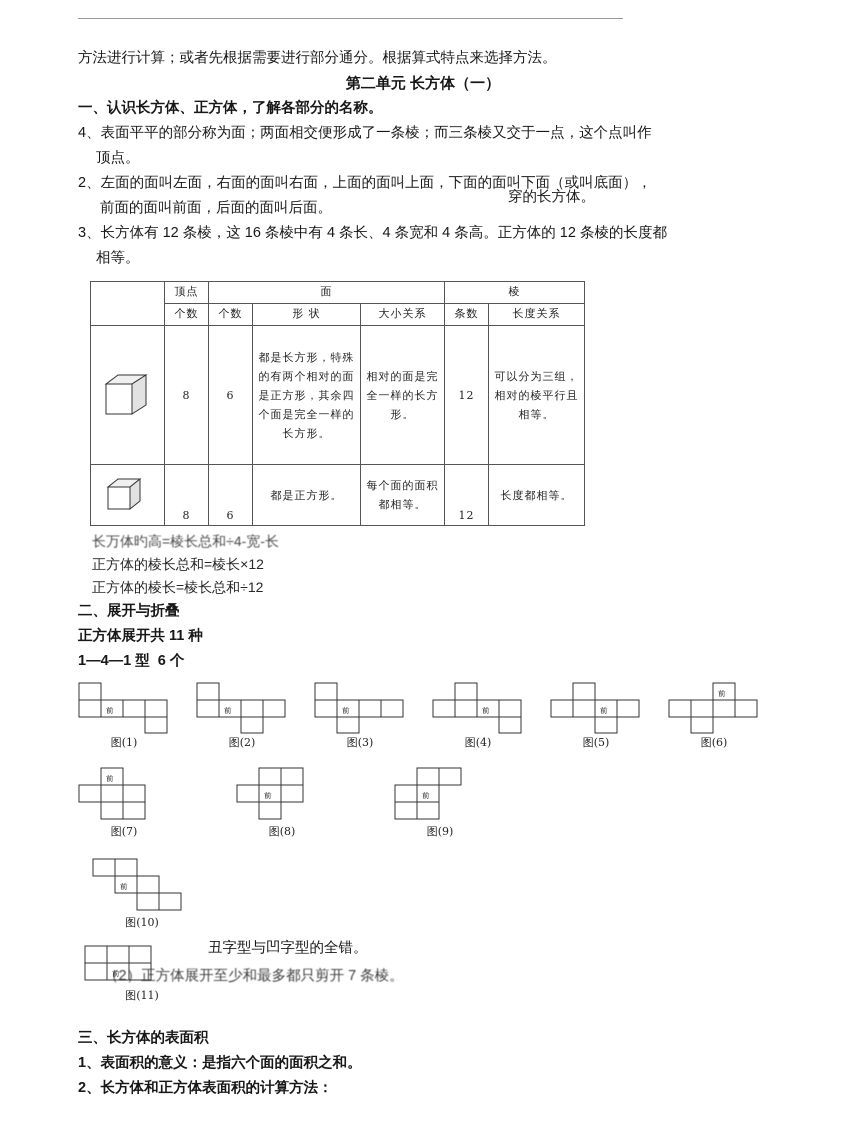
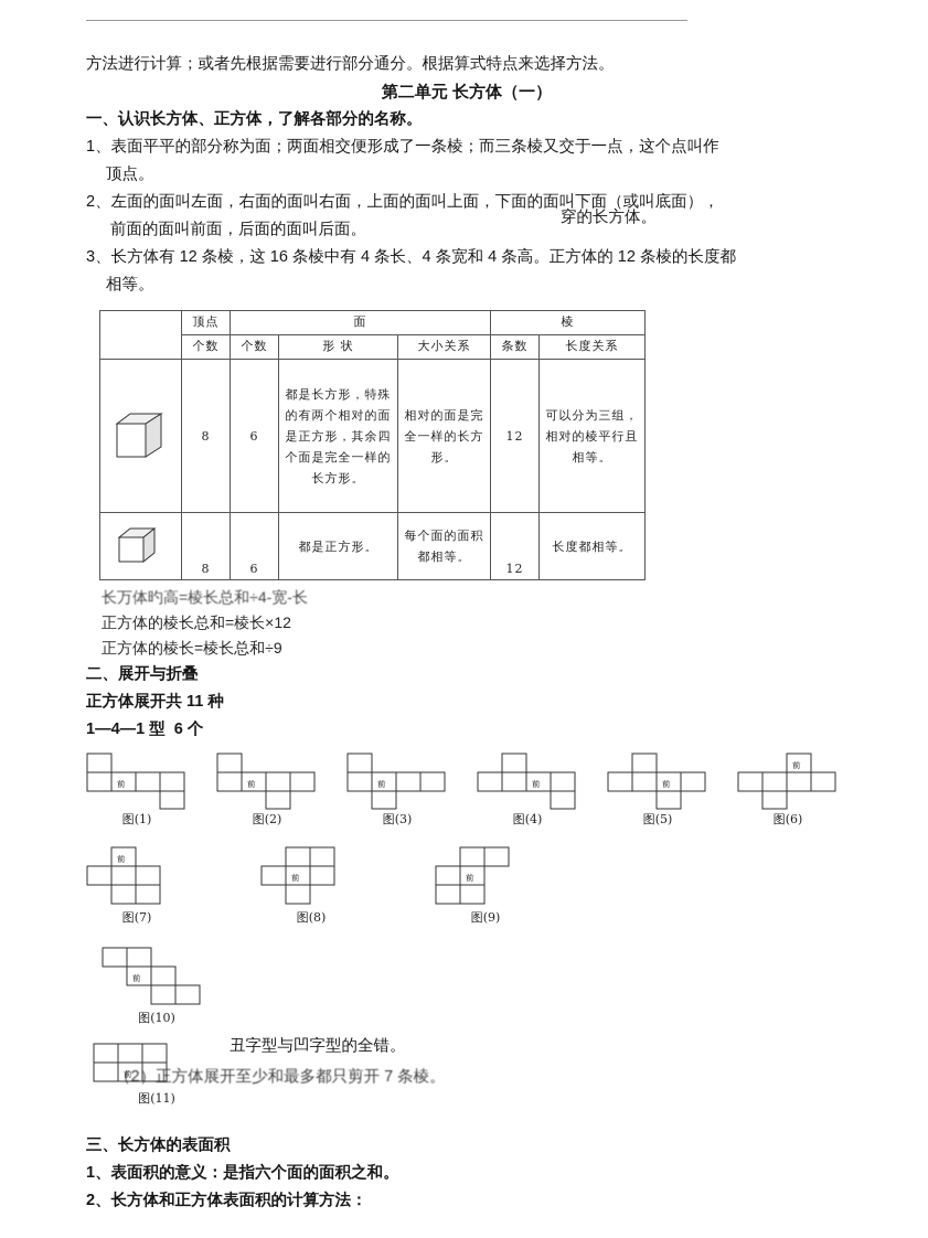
  方法进行计算；或者先根据需要进行部分通分。根据算式特点来选择方法。
  第二单元 长方体（一）
  一、认识长方体、正方体，了解各部分的名称。
- 4、表面平平的部分称为面；两面相交便形成了一条棱；而三条棱又交于一点，这个点叫作
+ 1、表面平平的部分称为面；两面相交便形成了一条棱；而三条棱又交于一点，这个点叫作
  顶点。
  2、左面的面叫左面，右面的面叫右面，上面的面叫上面，下面的面叫下面（或叫底面），
  前面的面叫前面，后面的面叫后面。
  3、长方体有 12 条棱，这 16 条棱中有 4 条长、4 条宽和 4 条高。正方体的 12 条棱的长度都
  相等。
  	顶点	面	棱
  个数	个数	形 状	大小关系	条数	长度关系
  	8	6	都是长方形，特殊的有两个相对的面是正方形，其余四个面是完全一样的长方形。	相对的面是完全一样的长方形。	12	可以分为三组，相对的棱平行且相等。
  	8	6	都是正方形。	每个面的面积都相等。	12	长度都相等。
  长万体旳高=棱长总和÷4-宽-长
  正方体的棱长总和=棱长×12
- 正方体的棱长=棱长总和÷12
+ 正方体的棱长=棱长总和÷9
  二、展开与折叠
  正方体展开共 11 种
  1—4—1 型 6 个
  前
  图(1)
  前
  图(2)
  前
  图(3)
  前
  图(4)
  前
  图(5)
  前
  图(6)
  前
  图(7)
  前
  图(8)
  前
  图(9)
  前
  图(10)
  前
  图(11)
  丑字型与凹字型的全错。
  （2）正方体展开至少和最多都只剪开 7 条棱。
  三、长方体的表面积
  1、表面积的意义：是指六个面的面积之和。
  2、长方体和正方体表面积的计算方法：
  穿的长方体。
